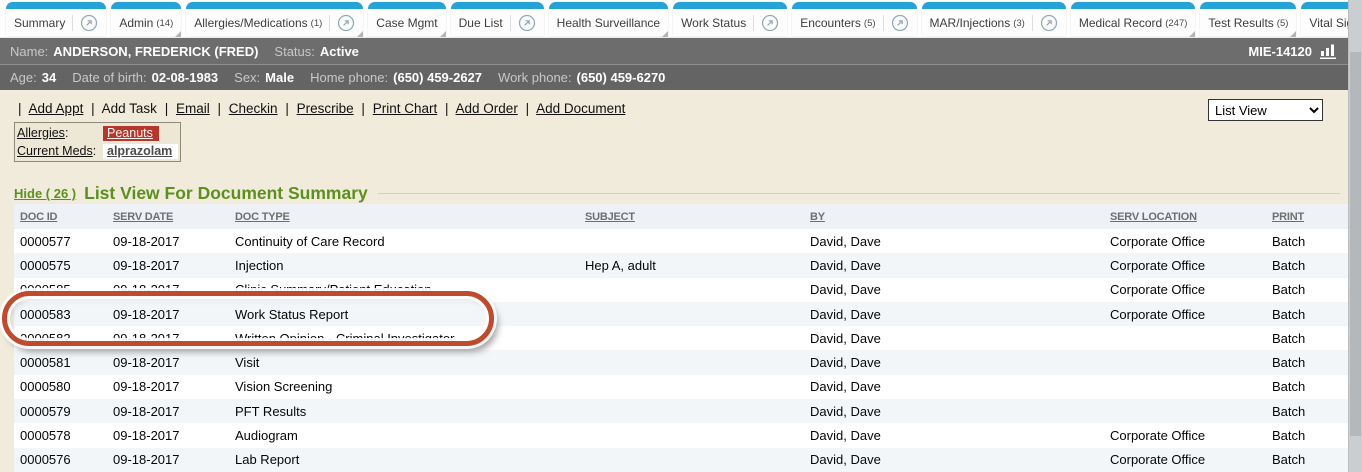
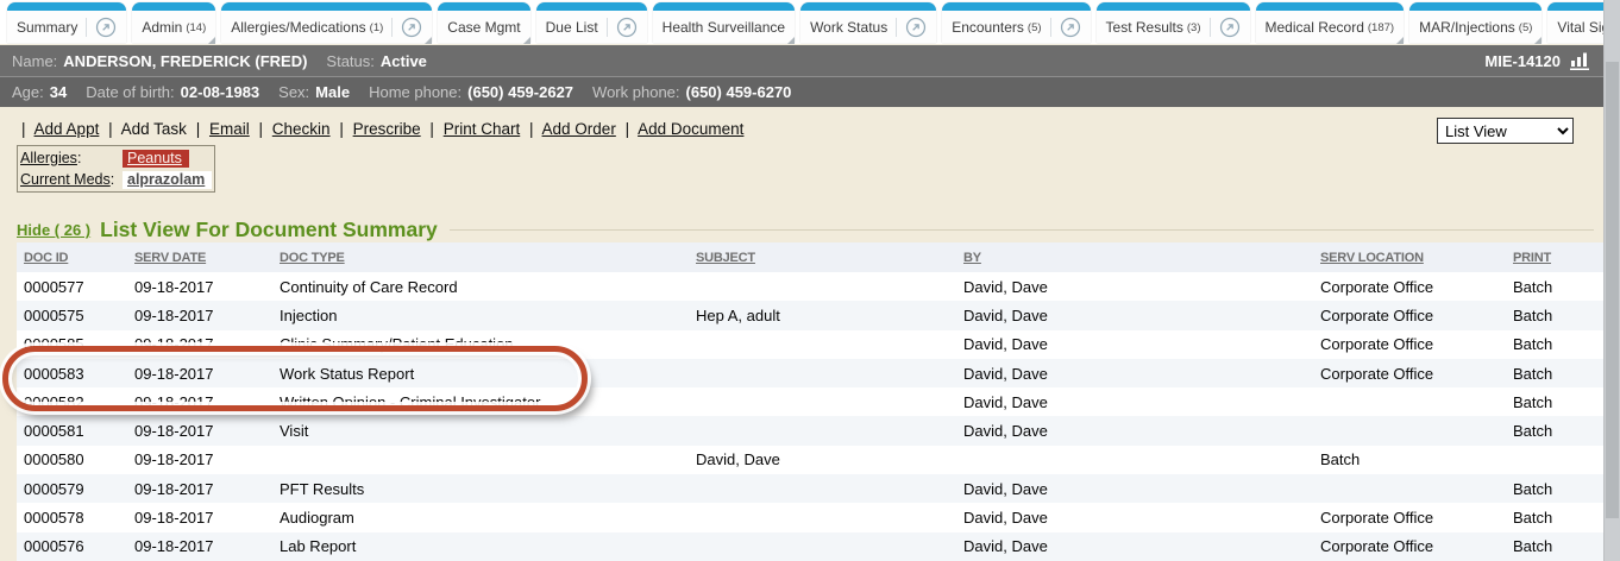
  Summary
  Admin
  (14)
  Allergies/Medications
  (1)
  Case Mgmt
  Due List
  Health Surveillance
  Work Status
  Encounters
  (5)
- MAR/Injections
+ Test Results
  (3)
  Medical Record
- (247)
+ (187)
- Test Results
+ MAR/Injections
  (5)
  Vital Si
  Name:
  ANDERSON, FREDERICK (FRED)
  Status:
  Active
  MIE-14120
  Age:
  34
  Date of birth:
  02-08-1983
  Sex:
  Male
  Home phone:
  (650) 459-2627
  Work phone:
  (650) 459-6270
  | Add Appt | Add Task | Email | Checkin | Prescribe | Print Chart | Add Order | Add Document
  List View
  Allergies:
  Peanuts
  Current Meds:
  alprazolam
  Hide ( 26 )
  List View For Document Summary
  DOC ID
  SERV DATE
  DOC TYPE
  SUBJECT
  BY
  SERV LOCATION
  PRINT
  0000577
  09-18-2017
  Continuity of Care Record
  David, Dave
  Corporate Office
  Batch
  0000575
  09-18-2017
  Injection
  Hep A, adult
  David, Dave
  Corporate Office
  Batch
  0000585
  09-18-2017
  Clinic Summary/Patient Education
  David, Dave
  Corporate Office
  Batch
  0000583
  09-18-2017
  Work Status Report
  David, Dave
  Corporate Office
  Batch
  0000582
  09-18-2017
  Written Opinion - Criminal Investigator
  David, Dave
  Batch
  0000581
  09-18-2017
  Visit
  David, Dave
  Batch
  0000580
  09-18-2017
- Vision Screening
  David, Dave
  Batch
  0000579
  09-18-2017
  PFT Results
  David, Dave
  Batch
  0000578
  09-18-2017
  Audiogram
  David, Dave
  Corporate Office
  Batch
  0000576
  09-18-2017
  Lab Report
  David, Dave
  Corporate Office
  Batch
